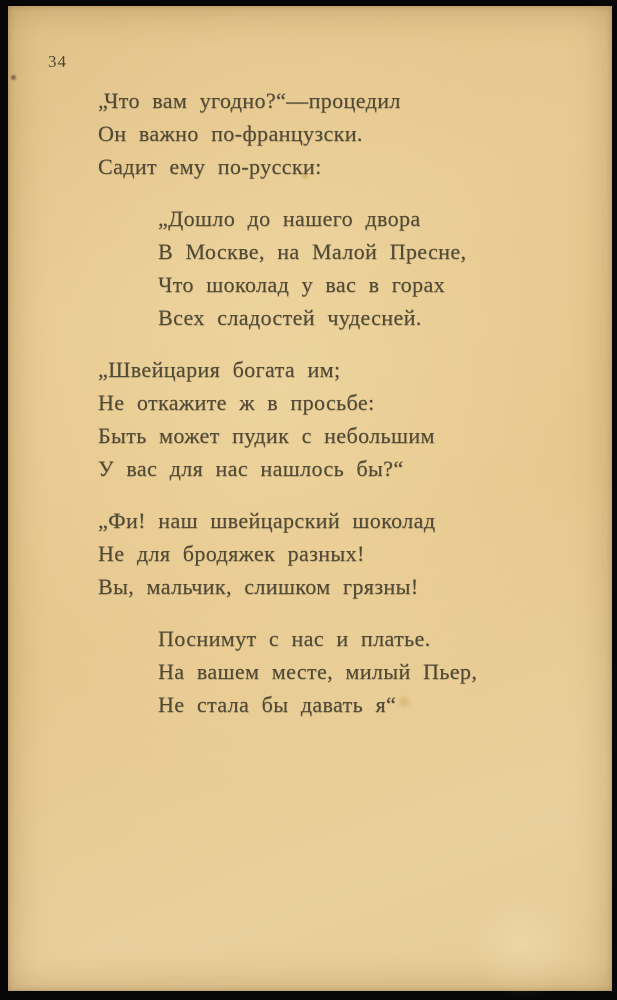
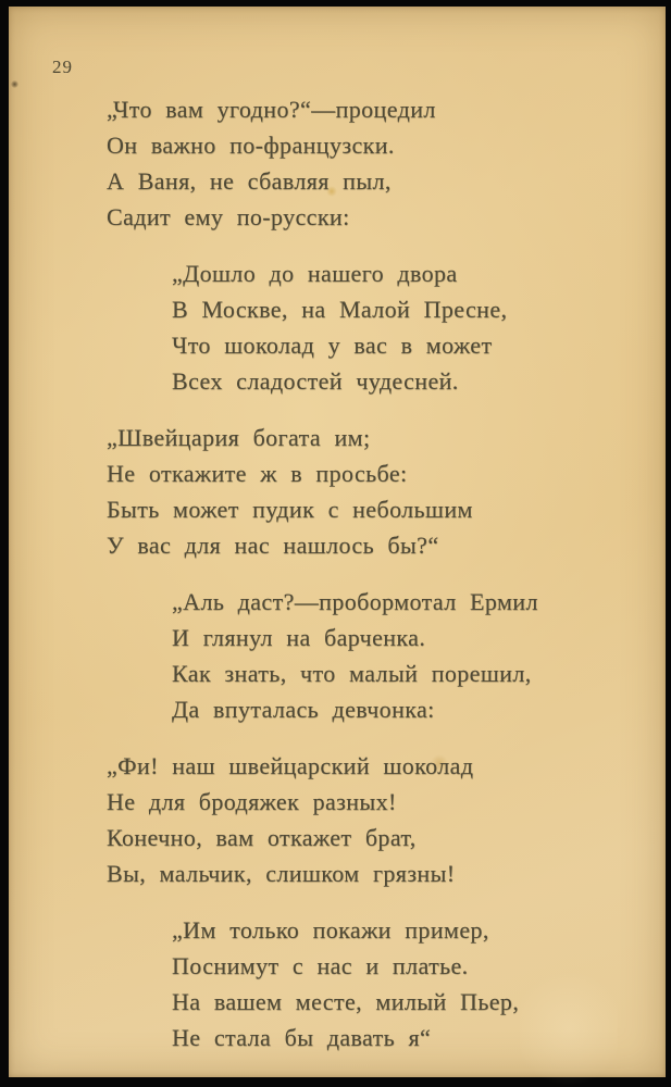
- 34
+ 29
  „Что вам угодно?“—процедил
  Он важно по-французски.
+ А Ваня, не сбавляя пыл,
  Садит ему по-русски:
  „Дошло до нашего двора
  В Москве, на Малой Пресне,
- Что шоколад у вас в горах
+ Что шоколад у вас в может
  Всех сладостей чудесней.
  „Швейцария богата им;
  Не откажите ж в просьбе:
  Быть может пудик с небольшим
  У вас для нас нашлось бы?“
+ „Аль даст?—пробормотал Ермил
+ И глянул на барченка.
+ Как знать, что малый порешил,
+ Да впуталась девчонка:
  „Фи! наш швейцарский шоколад
  Не для бродяжек разных!
+ Конечно, вам откажет брат,
  Вы, мальчик, слишком грязны!
+ „Им только покажи пример,
  Поснимут с нас и платье.
  На вашем месте, милый Пьер,
  Не стала бы давать я“
